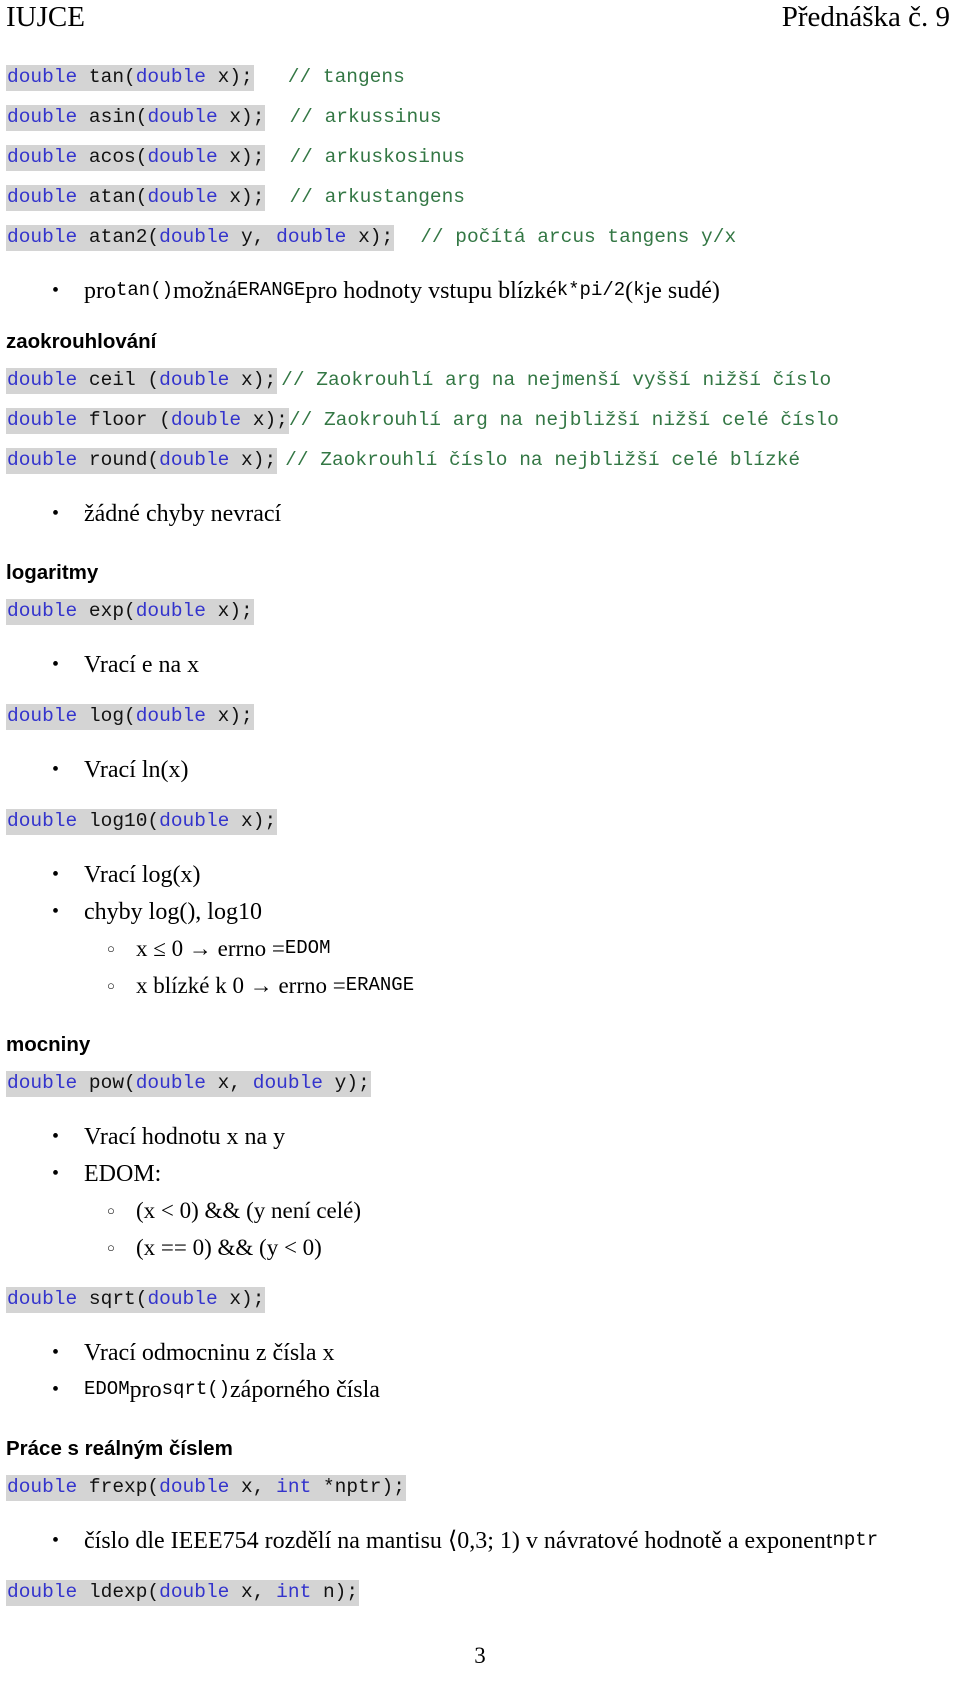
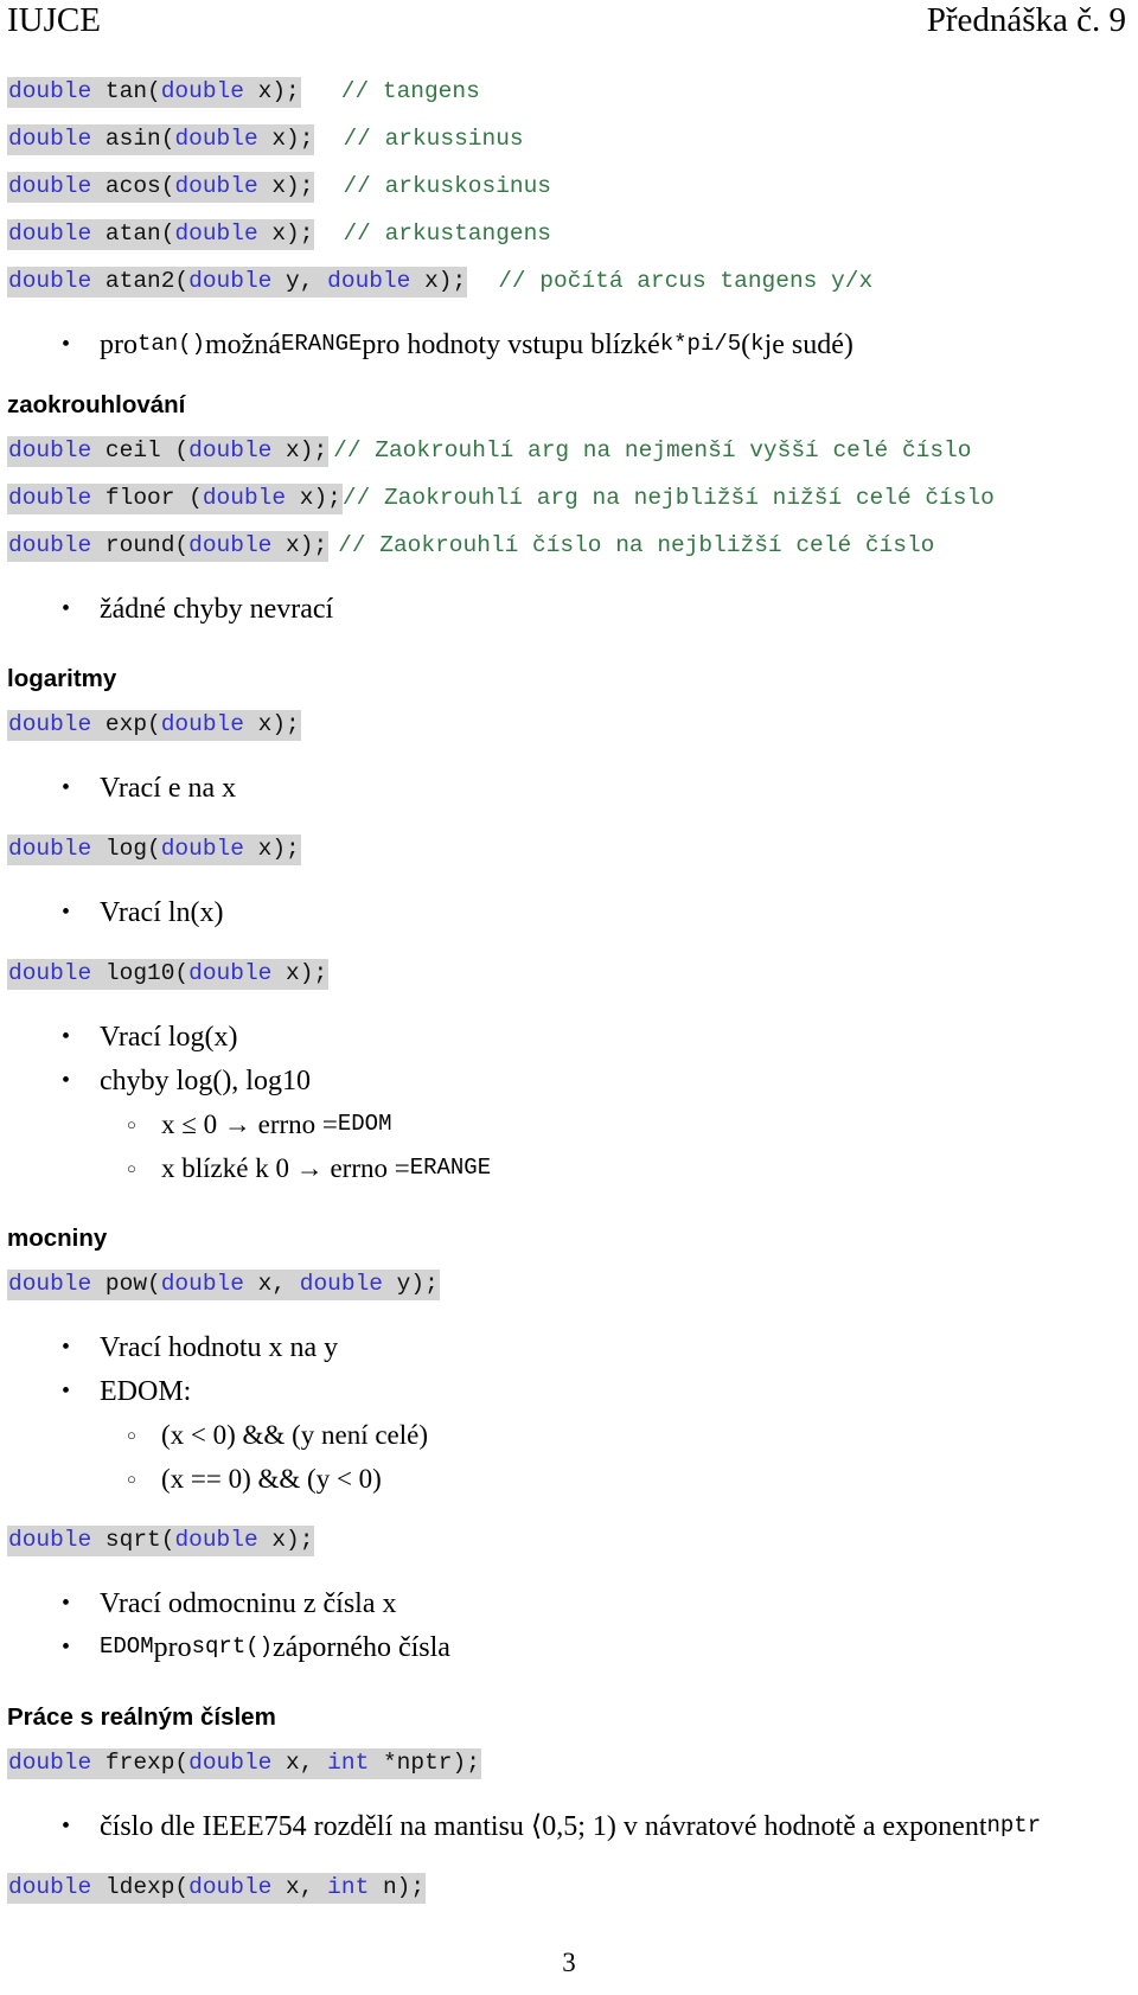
  IUJCE
  Přednáška č. 9
  double tan(double x);
  // tangens
  double asin(double x);
  // arkussinus
  double acos(double x);
  // arkuskosinus
  double atan(double x);
  // arkustangens
  double atan2(double y, double x);
  // počítá arcus tangens y/x
  pro
  tan()
  možná
  ERANGE
  pro hodnoty vstupu blízké
- k*pi/2
+ k*pi/5
  (
  k
  je sudé)
  zaokrouhlování
  double ceil (double x);
- // Zaokrouhlí arg na nejmenší vyšší nižší číslo
+ // Zaokrouhlí arg na nejmenší vyšší celé číslo
  double floor (double x);
  // Zaokrouhlí arg na nejbližší nižší celé číslo
  double round(double x);
- // Zaokrouhlí číslo na nejbližší celé blízké
+ // Zaokrouhlí číslo na nejbližší celé číslo
  žádné chyby nevrací
  logaritmy
  double exp(double x);
  Vrací e na x
  double log(double x);
  Vrací ln(x)
  double log10(double x);
  Vrací log(x)
  chyby log(), log10
  x ≤ 0 → errno =
  EDOM
  x blízké k 0 → errno =
  ERANGE
  mocniny
  double pow(double x, double y);
  Vrací hodnotu x na y
  EDOM:
  (x < 0) && (y není celé)
  (x == 0) && (y < 0)
  double sqrt(double x);
  Vrací odmocninu z čísla x
  EDOM
  pro
  sqrt()
  záporného čísla
  Práce s reálným číslem
  double frexp(double x, int *nptr);
- číslo dle IEEE754 rozdělí na mantisu ⟨0,3; 1) v návratové hodnotě a exponent
+ číslo dle IEEE754 rozdělí na mantisu ⟨0,5; 1) v návratové hodnotě a exponent
  nptr
  double ldexp(double x, int n);
  3
